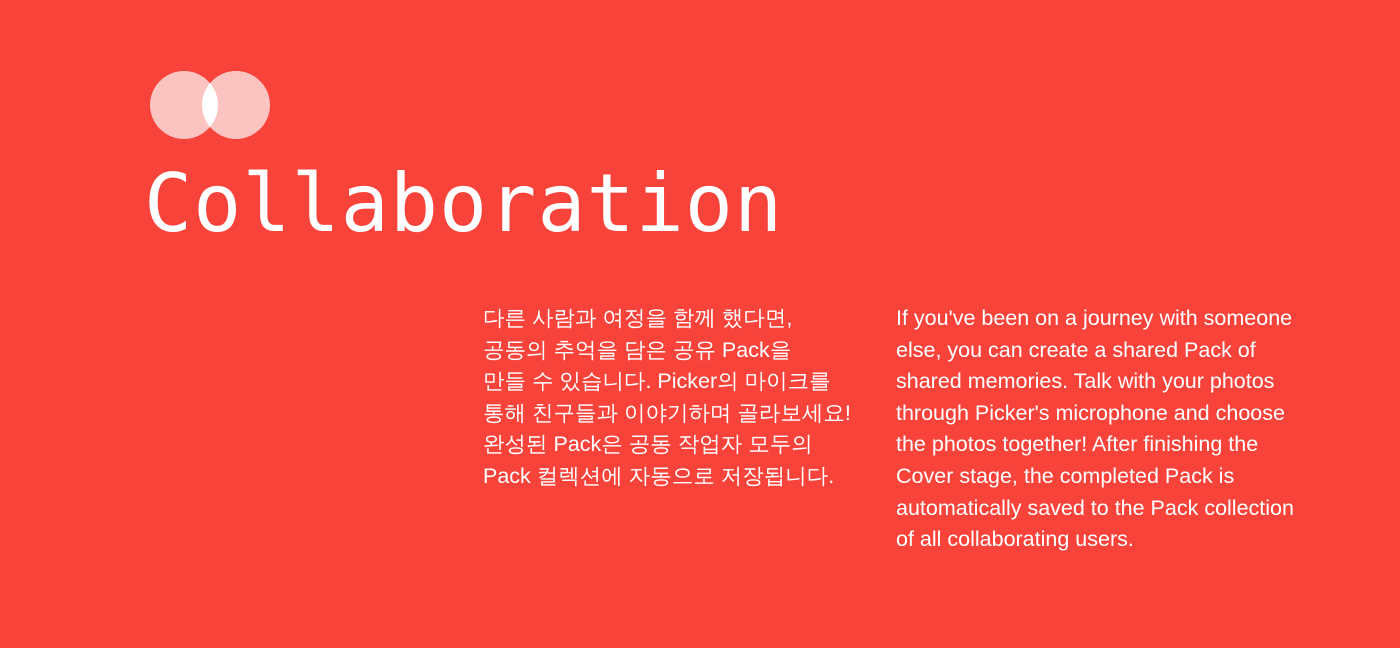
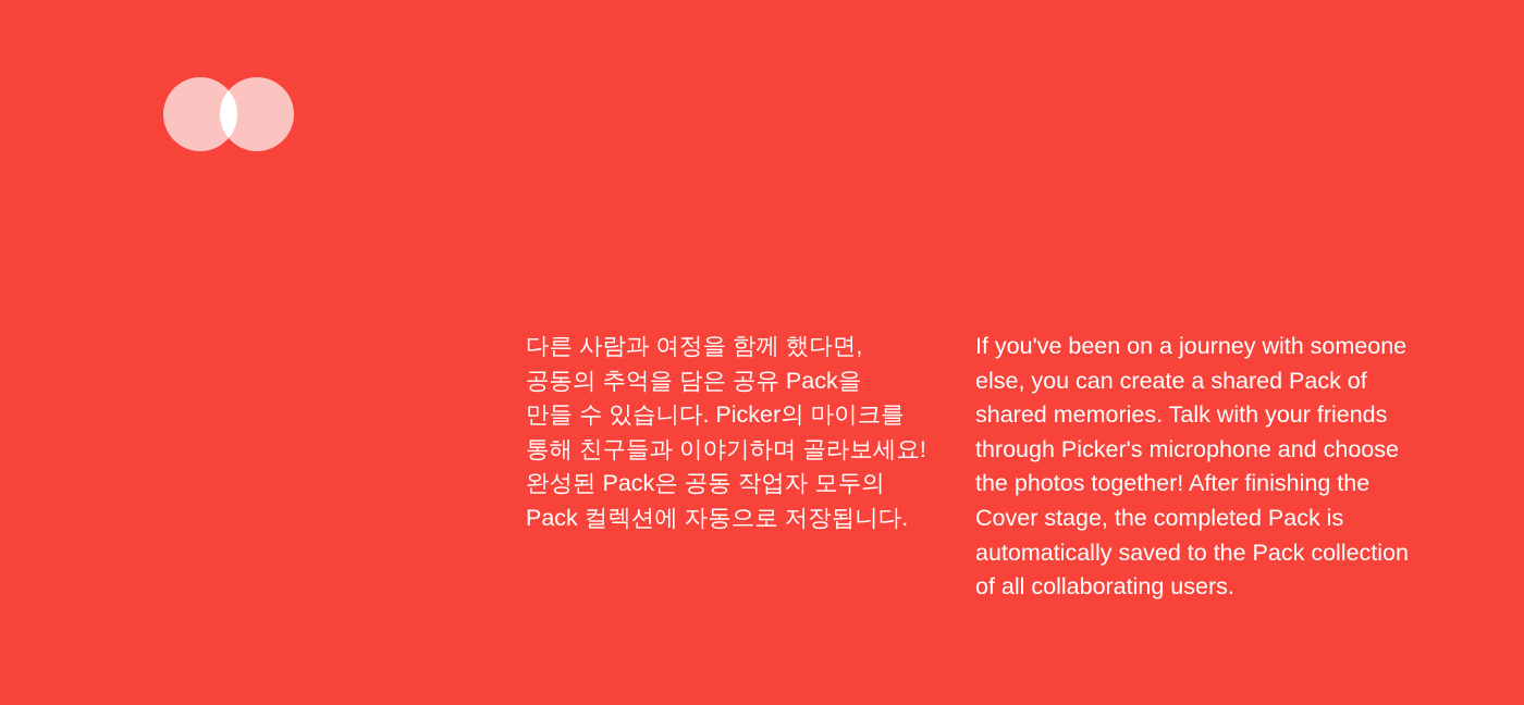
- Collaboration
  다른 사람과 여정을 함께 했다면,
  공동의 추억을 담은 공유 Pack을
  만들 수 있습니다. Picker의 마이크를
  통해 친구들과 이야기하며 골라보세요!
  완성된 Pack은 공동 작업자 모두의
  Pack 컬렉션에 자동으로 저장됩니다.
- If you've been on a journey with someone else, you can create a shared Pack of shared memories. Talk with your photos through Picker's microphone and choose the photos together! After finishing the Cover stage, the completed Pack is automatically saved to the Pack collection of all collaborating users.
+ If you've been on a journey with someone else, you can create a shared Pack of shared memories. Talk with your friends through Picker's microphone and choose the photos together! After finishing the Cover stage, the completed Pack is automatically saved to the Pack collection of all collaborating users.
